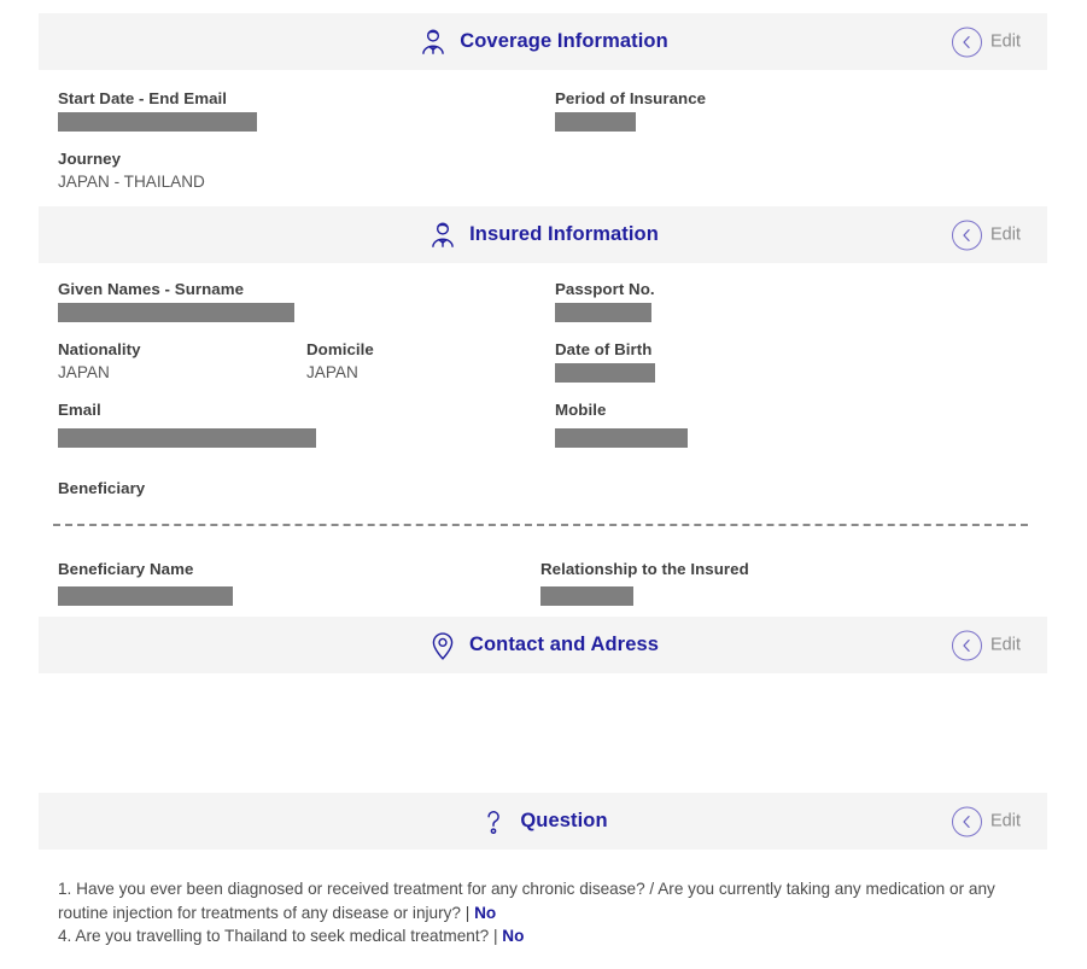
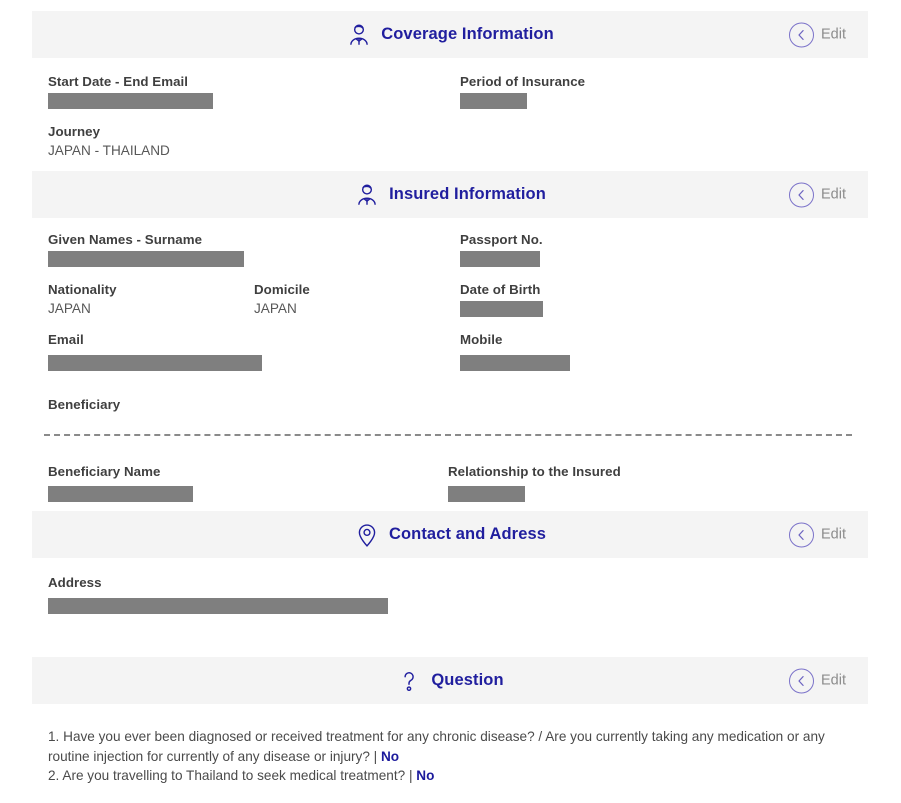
  Coverage Information
  Edit
  Start Date - End Email
  Period of Insurance
  Journey
  JAPAN - THAILAND
  Insured Information
  Edit
  Given Names - Surname
  Passport No.
  Nationality
  JAPAN
  Domicile
  JAPAN
  Date of Birth
  Email
  Mobile
  Beneficiary
  Beneficiary Name
  Relationship to the Insured
  Contact and Adress
  Edit
+ Address
  Question
  Edit
- 1. Have you ever been diagnosed or received treatment for any chronic disease? / Are you currently taking any medication or any routine injection for treatments of any disease or injury? | No
+ 1. Have you ever been diagnosed or received treatment for any chronic disease? / Are you currently taking any medication or any routine injection for currently of any disease or injury? | No
- 4. Are you travelling to Thailand to seek medical treatment? | No
+ 2. Are you travelling to Thailand to seek medical treatment? | No
